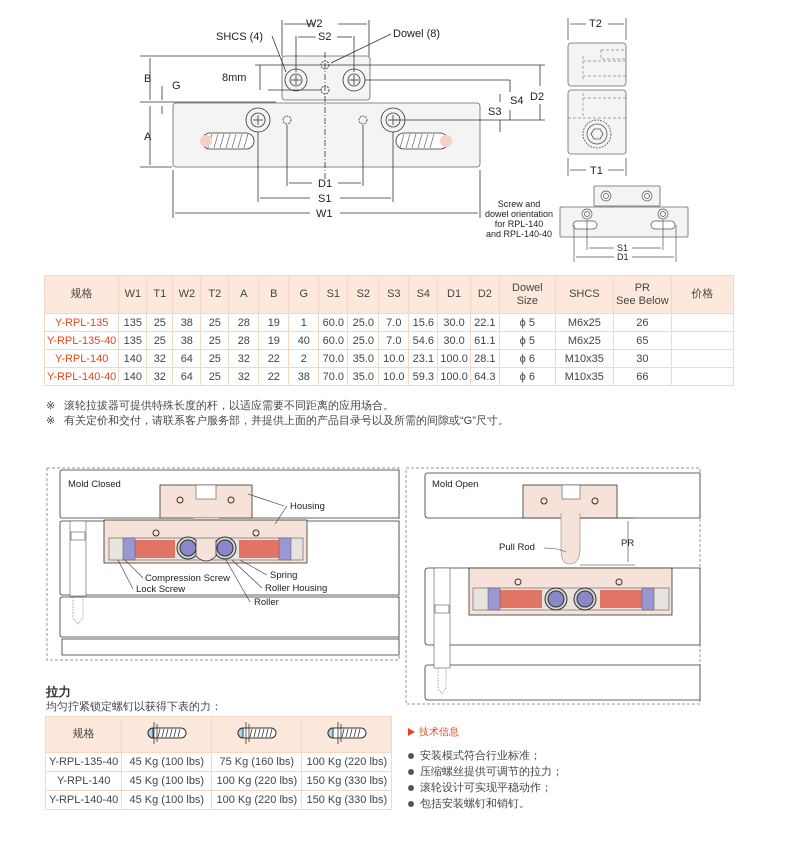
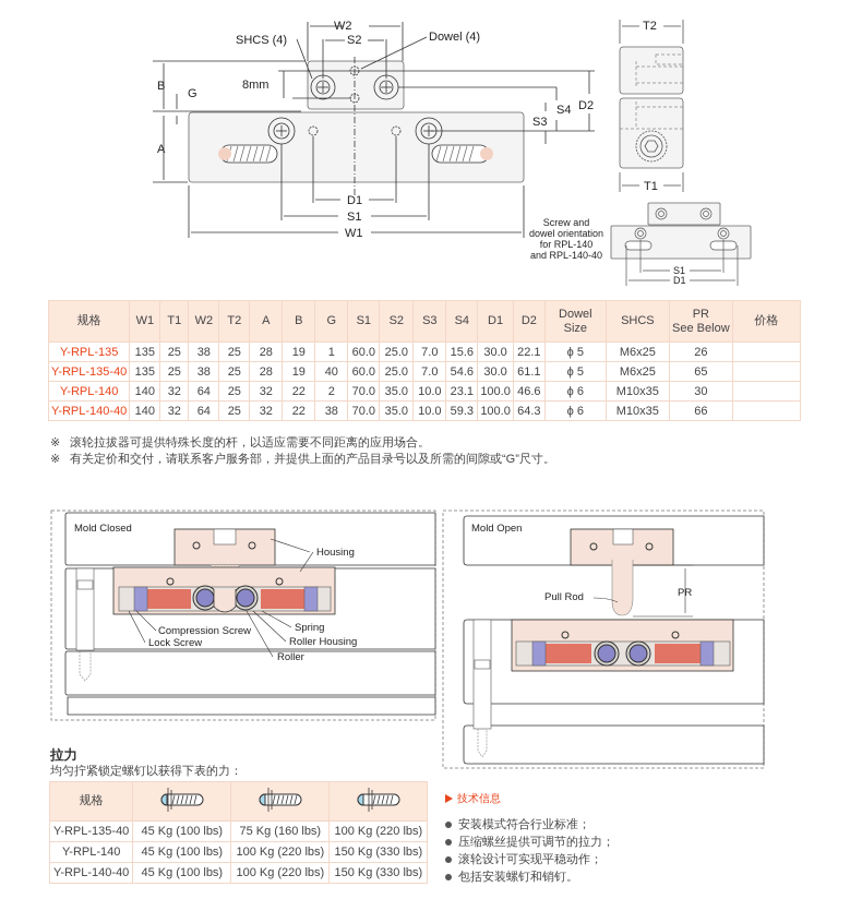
  W2
  S2
  SHCS (4)
- Dowel (8)
+ Dowel (4)
  B
  G
  8mm
  A
  S3
  S4
  D2
  D1
  S1
  W1
  T2
  T1
  S1
  D1
  Screw and
  dowel orientation
  for RPL-140
  and RPL-140-40
  规格	W1	T1	W2	T2	A	B	G	S1	S2	S3	S4	D1	D2	Dowel Size	SHCS	PR See Below	价格
  Y-RPL-135	135	25	38	25	28	19	1	60.0	25.0	7.0	15.6	30.0	22.1	ϕ 5	M6x25	26
  Y-RPL-135-40	135	25	38	25	28	19	40	60.0	25.0	7.0	54.6	30.0	61.1	ϕ 5	M6x25	65
- Y-RPL-140	140	32	64	25	32	22	2	70.0	35.0	10.0	23.1	100.0	28.1	ϕ 6	M10x35	30
+ Y-RPL-140	140	32	64	25	32	22	2	70.0	35.0	10.0	23.1	100.0	46.6	ϕ 6	M10x35	30
  Y-RPL-140-40	140	32	64	25	32	22	38	70.0	35.0	10.0	59.3	100.0	64.3	ϕ 6	M10x35	66
  ※ 滚轮拉拔器可提供特殊长度的杆，以适应需要不同距离的应用场合。
  ※ 有关定价和交付，请联系客户服务部，并提供上面的产品目录号以及所需的间隙或“G”尺寸。
  Mold Closed
  Housing
  Compression Screw
  Lock Screw
  Spring
  Roller Housing
  Roller
  Mold Open
  Pull Rod
  PR
  拉力
  均匀拧紧锁定螺钉以获得下表的力：
  规格
  Y-RPL-135-40	45 Kg (100 lbs)	75 Kg (160 lbs)	100 Kg (220 lbs)
  Y-RPL-140	45 Kg (100 lbs)	100 Kg (220 lbs)	150 Kg (330 lbs)
  Y-RPL-140-40	45 Kg (100 lbs)	100 Kg (220 lbs)	150 Kg (330 lbs)
  技术信息
  安装模式符合行业标准；
  压缩螺丝提供可调节的拉力；
  滚轮设计可实现平稳动作；
  包括安装螺钉和销钉。
